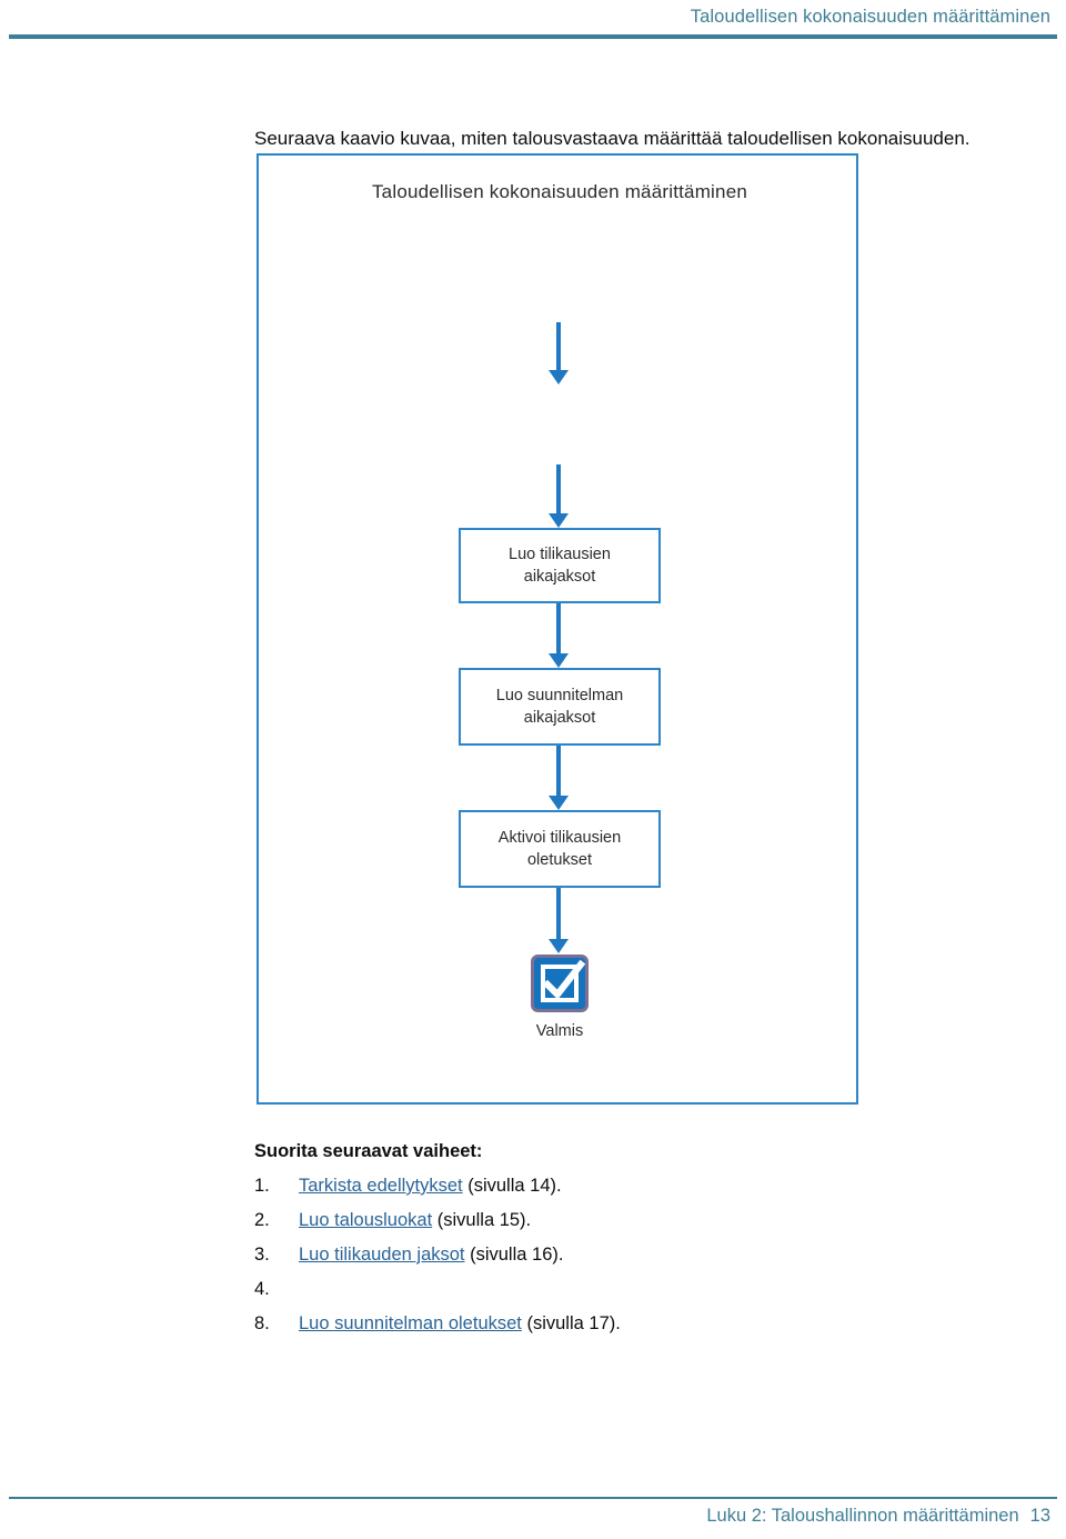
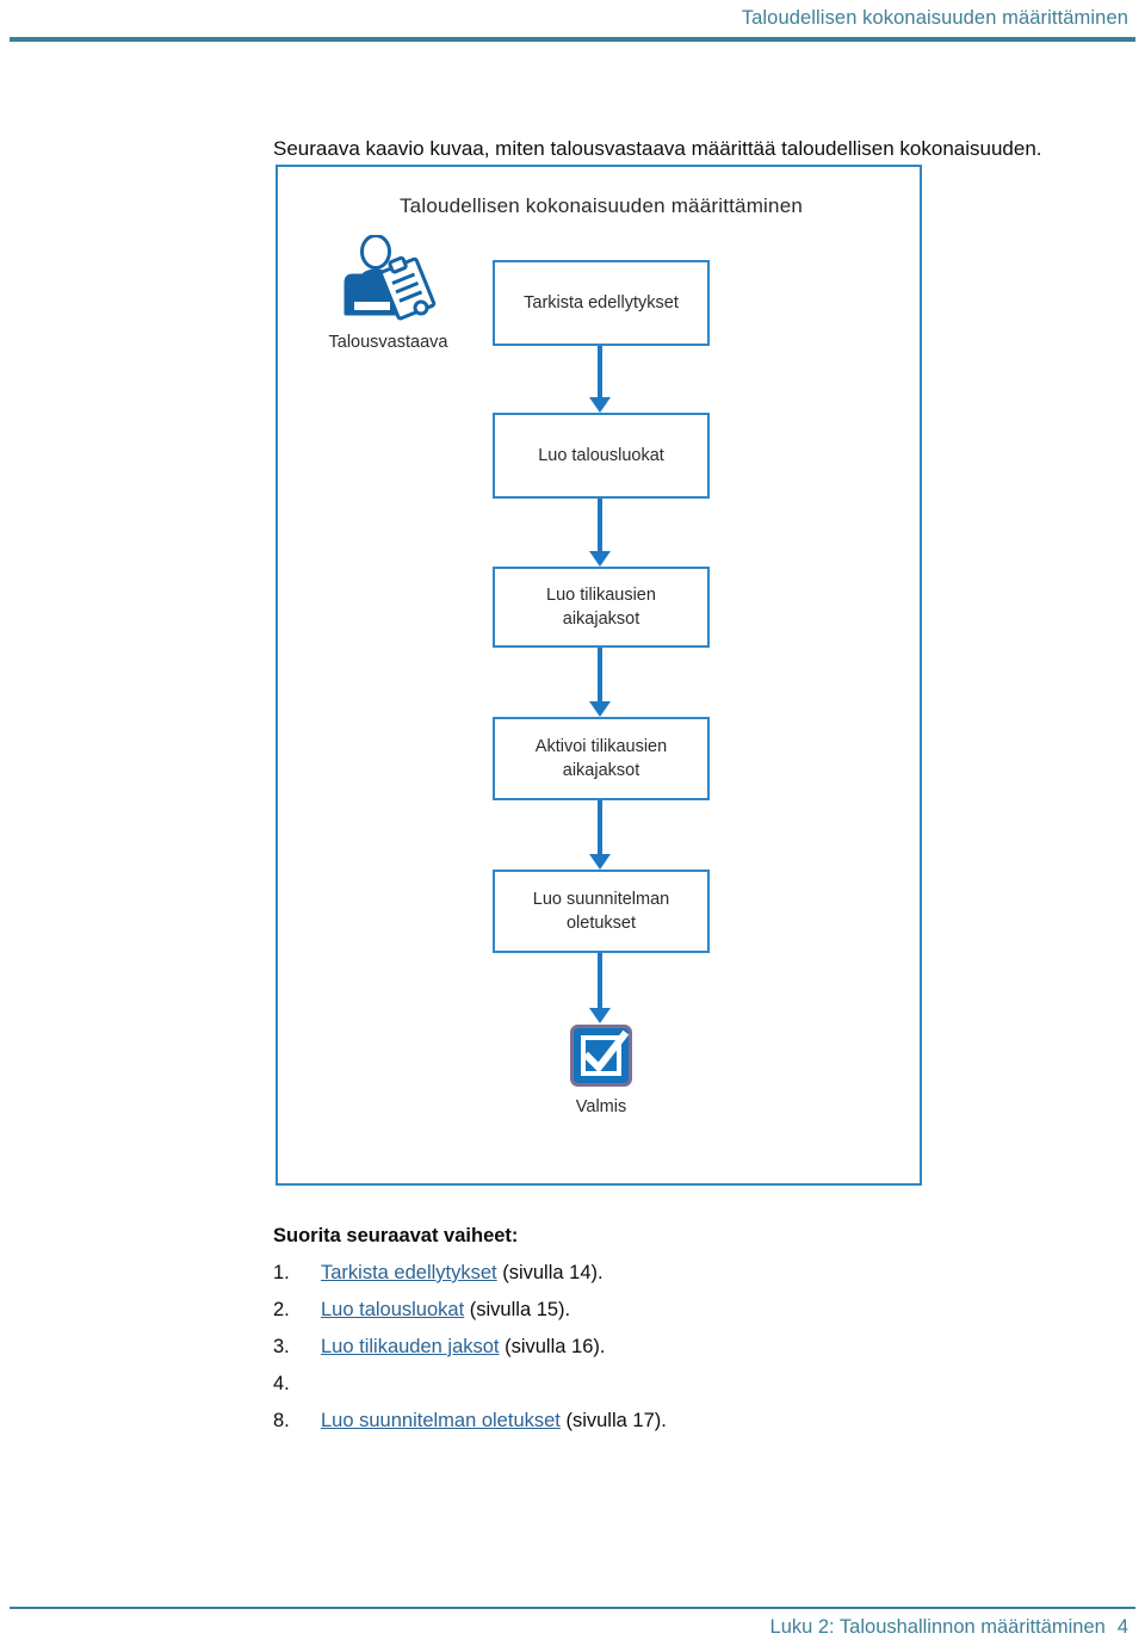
  Taloudellisen kokonaisuuden määrittäminen
  Seuraava kaavio kuvaa, miten talousvastaava määrittää taloudellisen kokonaisuuden.
  Taloudellisen kokonaisuuden määrittäminen
+ Talousvastaava
+ Tarkista edellytykset
+ Luo talousluokat
  Luo tilikausien
  aikajaksot
- Luo suunnitelman
+ Aktivoi tilikausien
  aikajaksot
- Aktivoi tilikausien
+ Luo suunnitelman
  oletukset
  Valmis
  Suorita seuraavat vaiheet:
  1.
  Tarkista edellytykset (sivulla 14).
  2.
  Luo talousluokat (sivulla 15).
  3.
  Luo tilikauden jaksot (sivulla 16).
  4.
  8.
  Luo suunnitelman oletukset (sivulla 17).
- Luku 2: Taloushallinnon määrittäminen 13
+ Luku 2: Taloushallinnon määrittäminen 4
